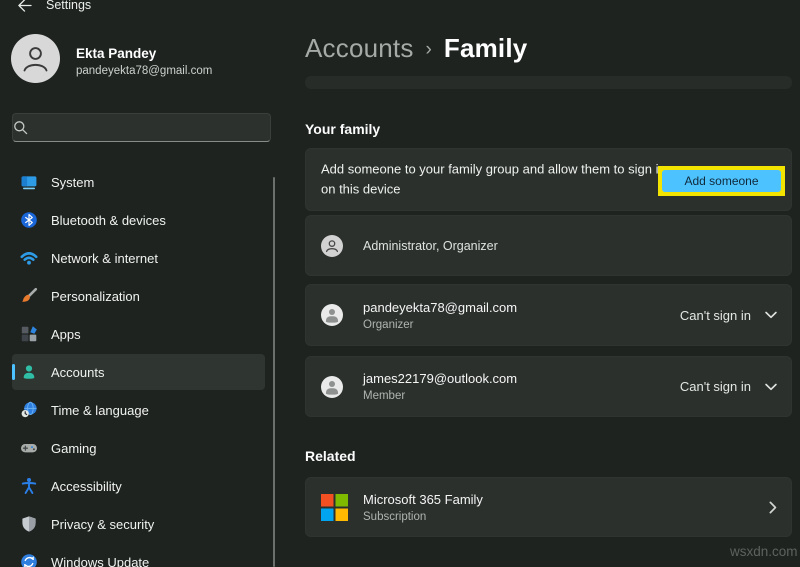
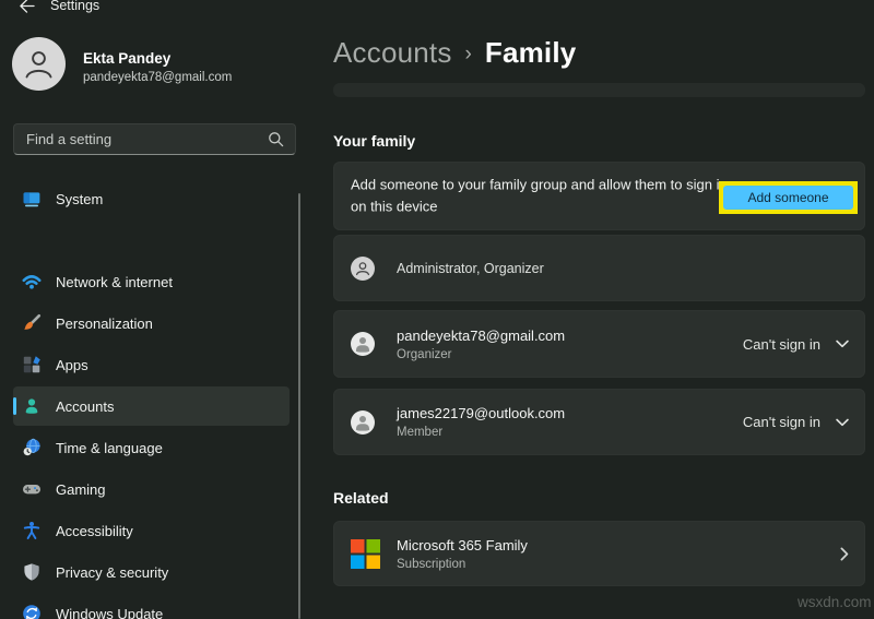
  Settings
  Ekta Pandey
  pandeyekta78@gmail.com
+ Find a setting
  System
- Bluetooth & devices
  Network & internet
  Personalization
  Apps
  Accounts
  Time & language
  Gaming
  Accessibility
  Privacy & security
  Windows Update
  Accounts
  ›
  Family
  Your family
  Add someone to your family group and allow them to sign on this device
  Add someone
  Administrator, Organizer
  pandeyekta78@gmail.com
  Organizer
  Can't sign in
  james22179@outlook.com
  Member
  Can't sign in
  Related
  Microsoft 365 Family
  Subscription
  wsxdn.com
